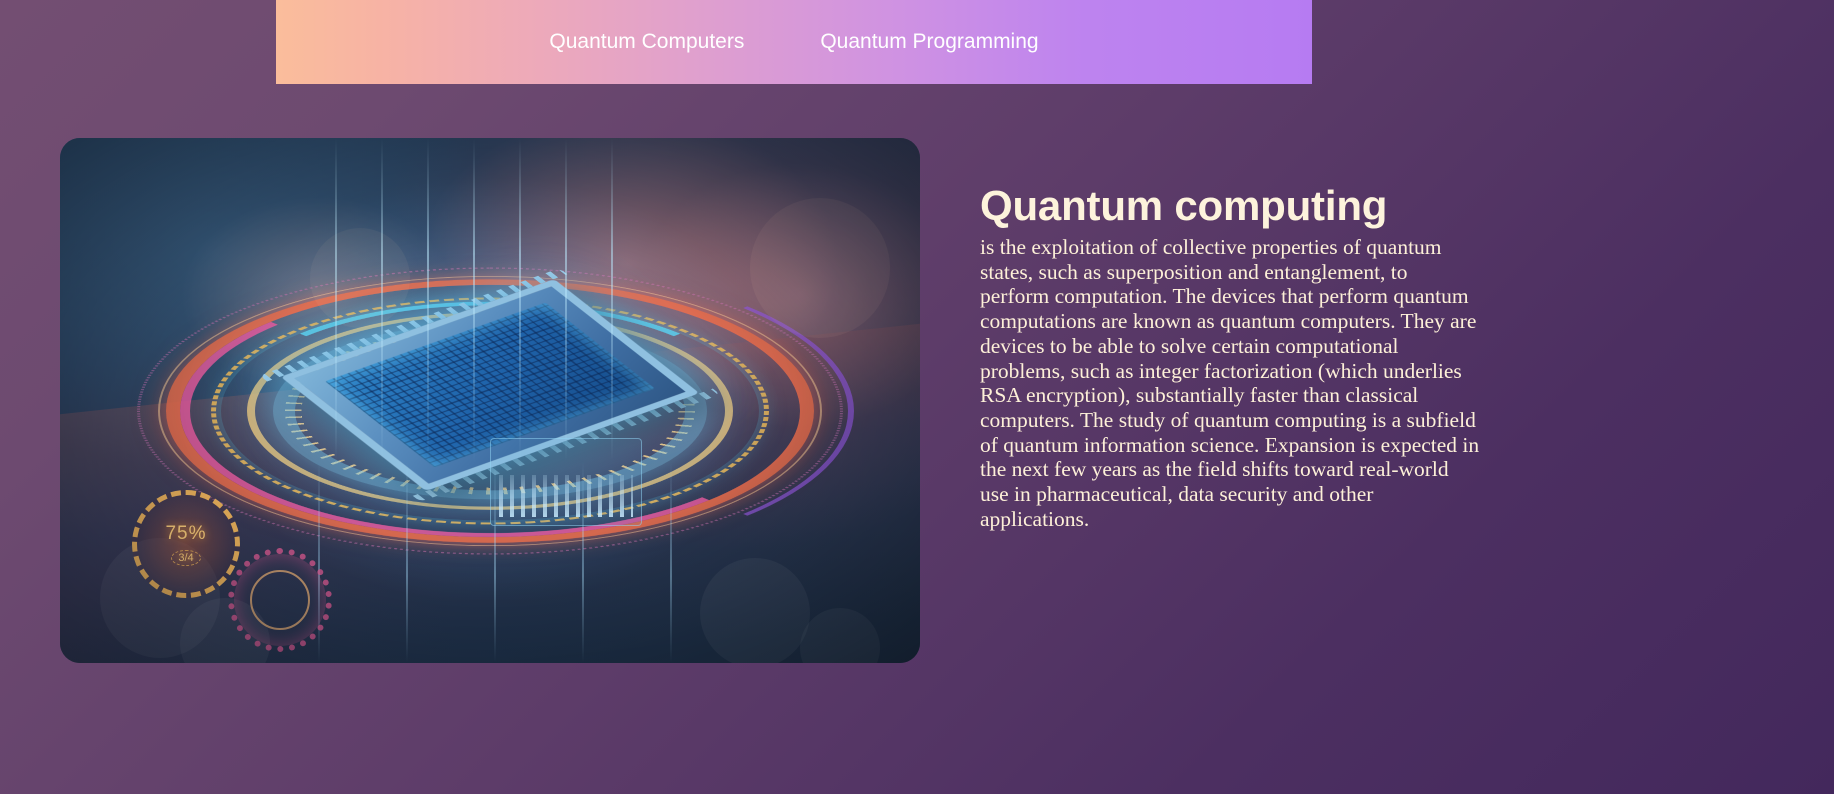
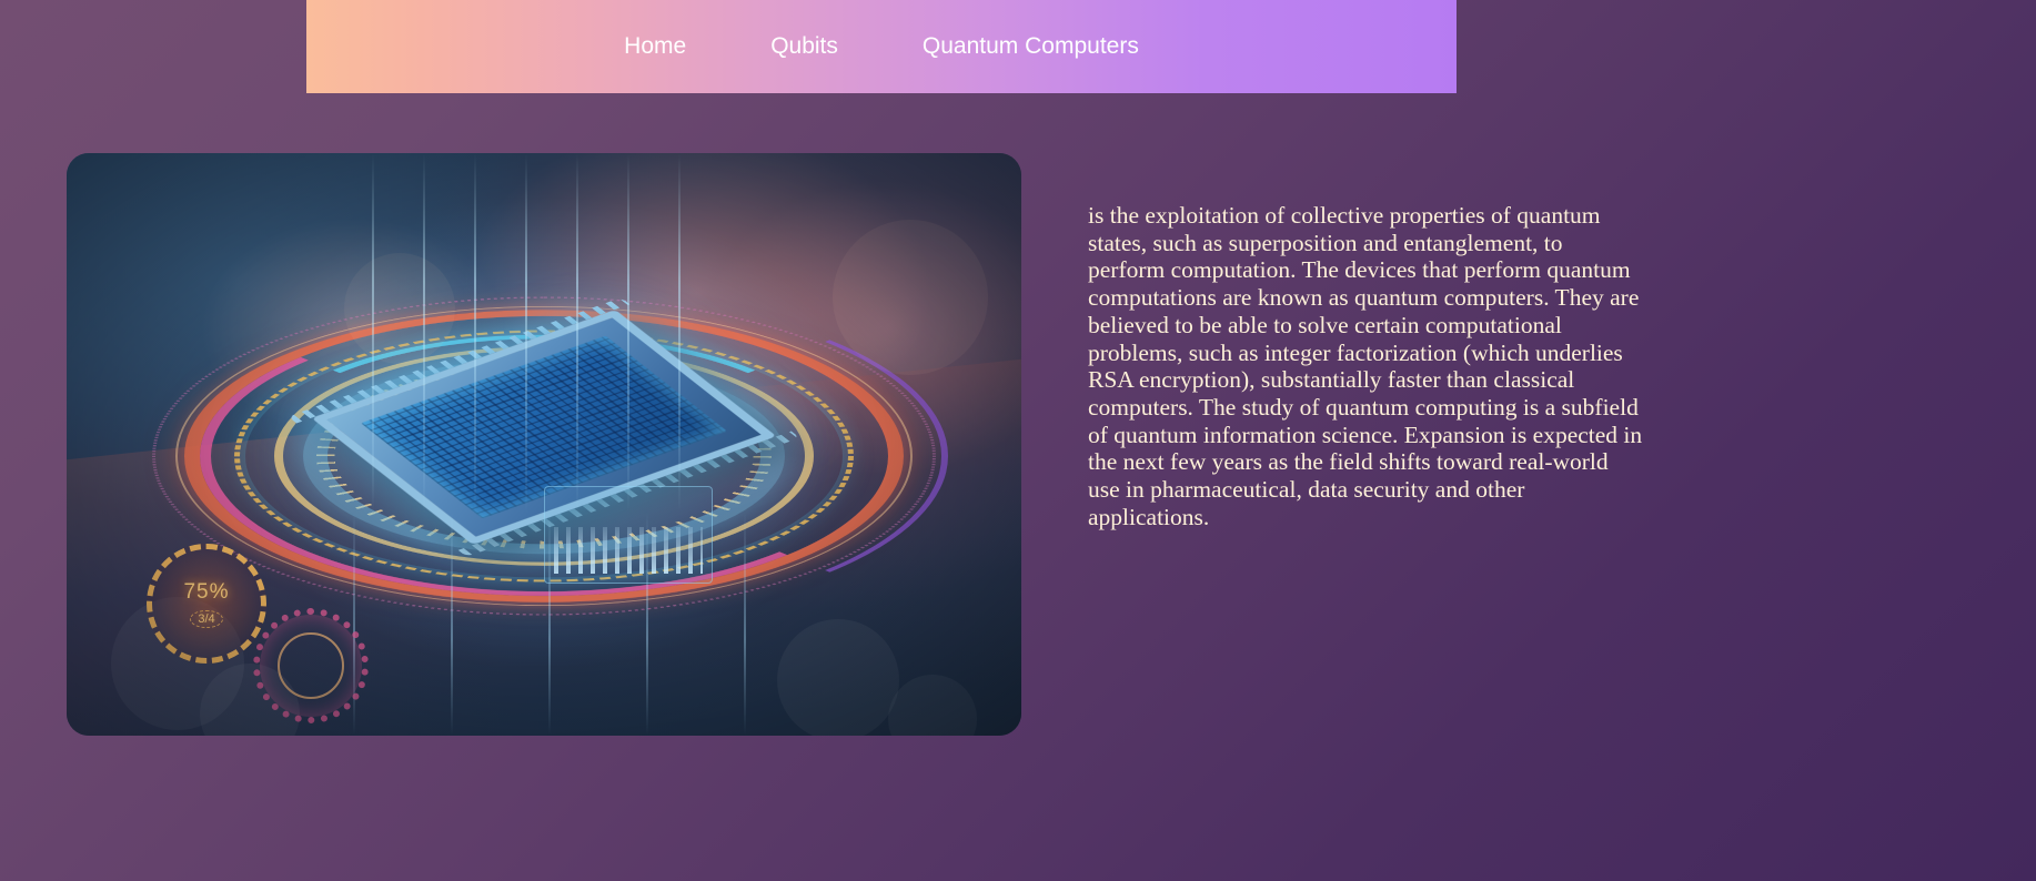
+ Home
+ Qubits
  Quantum Computers
- Quantum Programming
- Quantum computing
- is the exploitation of collective properties of quantum states, such as superposition and entanglement, to perform computation. The devices that perform quantum computations are known as quantum computers. They are devices to be able to solve certain computational problems, such as integer factorization (which underlies RSA encryption), substantially faster than classical computers. The study of quantum computing is a subfield of quantum information science. Expansion is expected in the next few years as the field shifts toward real-world use in pharmaceutical, data security and other applications.
+ is the exploitation of collective properties of quantum states, such as superposition and entanglement, to perform computation. The devices that perform quantum computations are known as quantum computers. They are believed to be able to solve certain computational problems, such as integer factorization (which underlies RSA encryption), substantially faster than classical computers. The study of quantum computing is a subfield of quantum information science. Expansion is expected in the next few years as the field shifts toward real-world use in pharmaceutical, data security and other applications.
